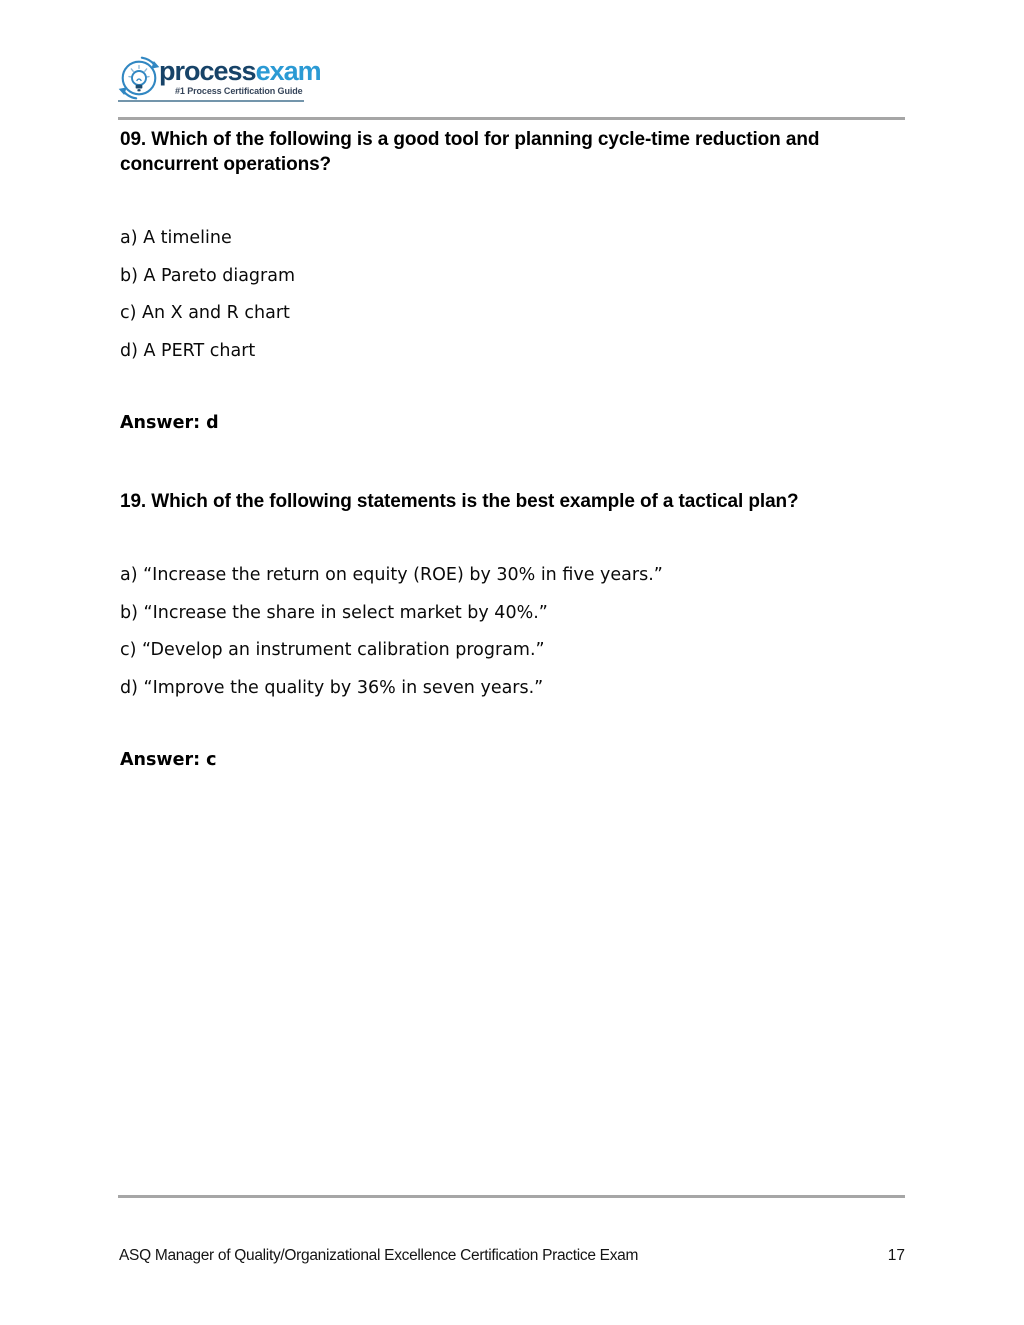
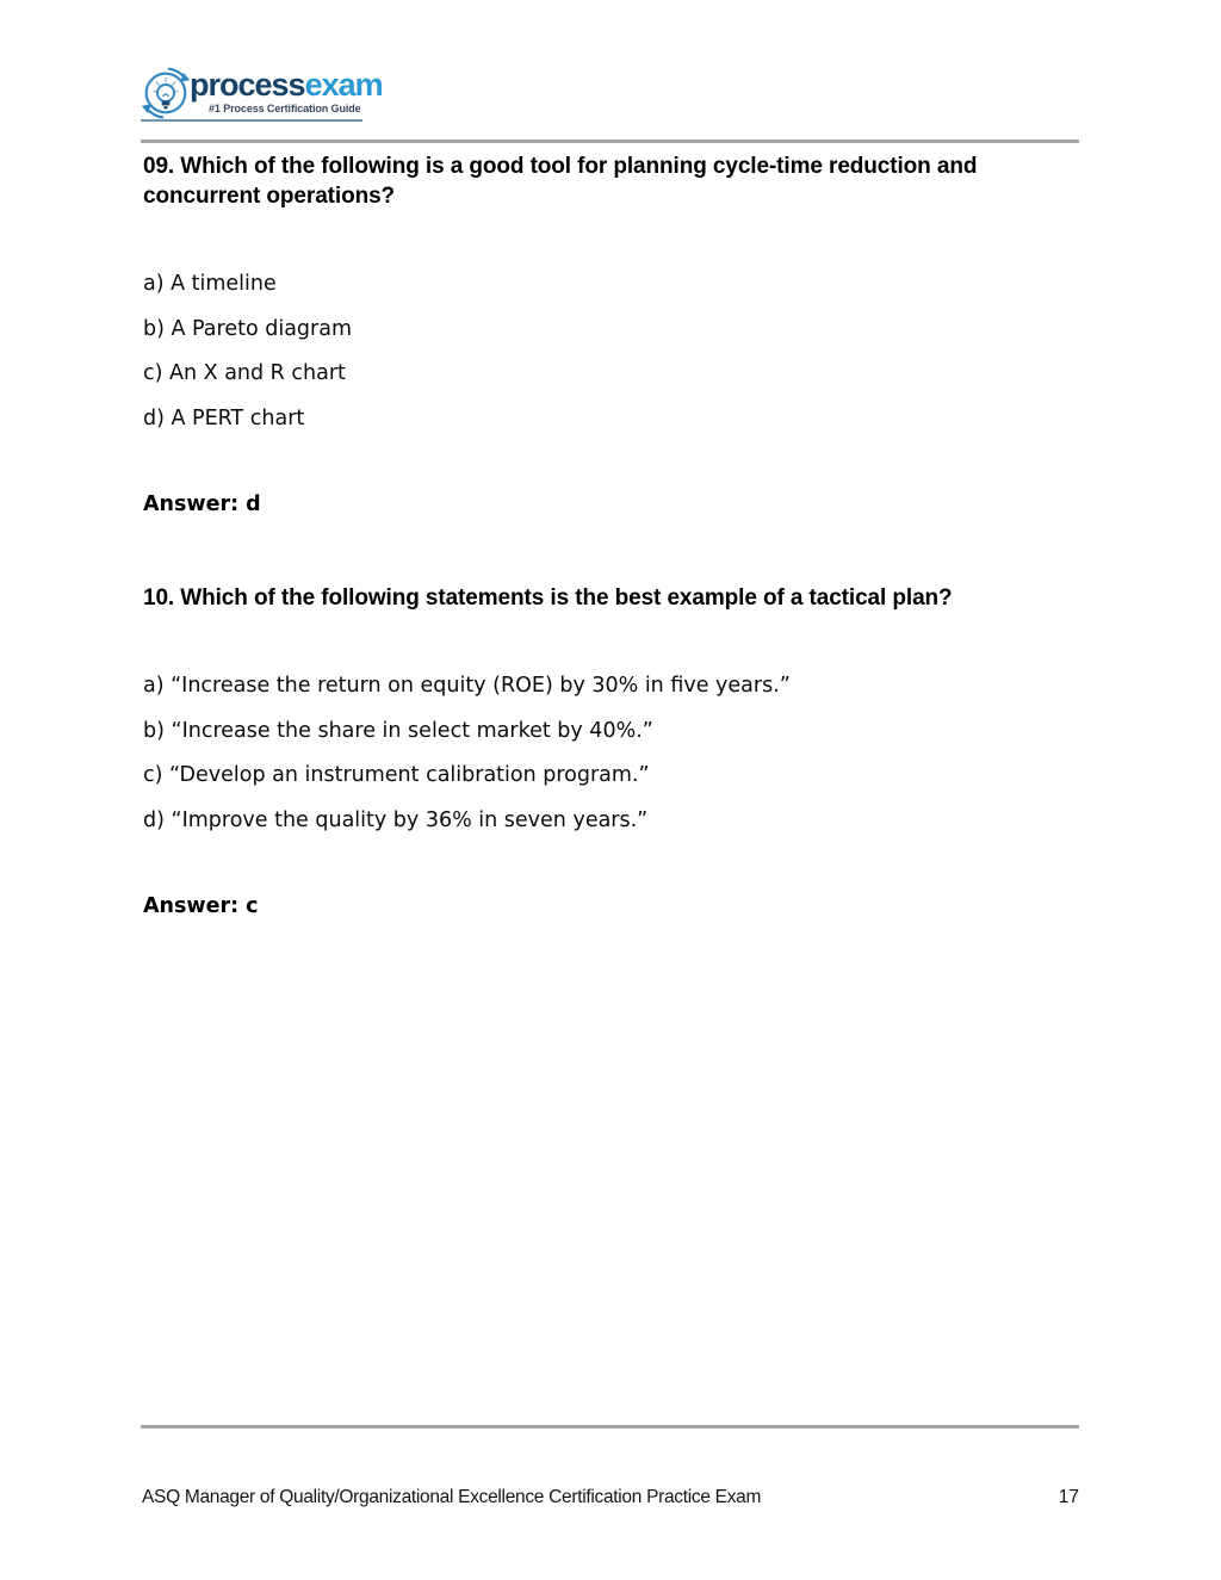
  processexam
  #1 Process Certification Guide
  09. Which of the following is a good tool for planning cycle-time reduction and concurrent operations?
  a) A timeline
  b) A Pareto diagram
  c) An X and R chart
  d) A PERT chart
  Answer: d
- 19. Which of the following statements is the best example of a tactical plan?
+ 10. Which of the following statements is the best example of a tactical plan?
  a) “Increase the return on equity (ROE) by 30% in five years.”
  b) “Increase the share in select market by 40%.”
  c) “Develop an instrument calibration program.”
  d) “Improve the quality by 36% in seven years.”
  Answer: c
  ASQ Manager of Quality/Organizational Excellence Certification Practice Exam
  17
